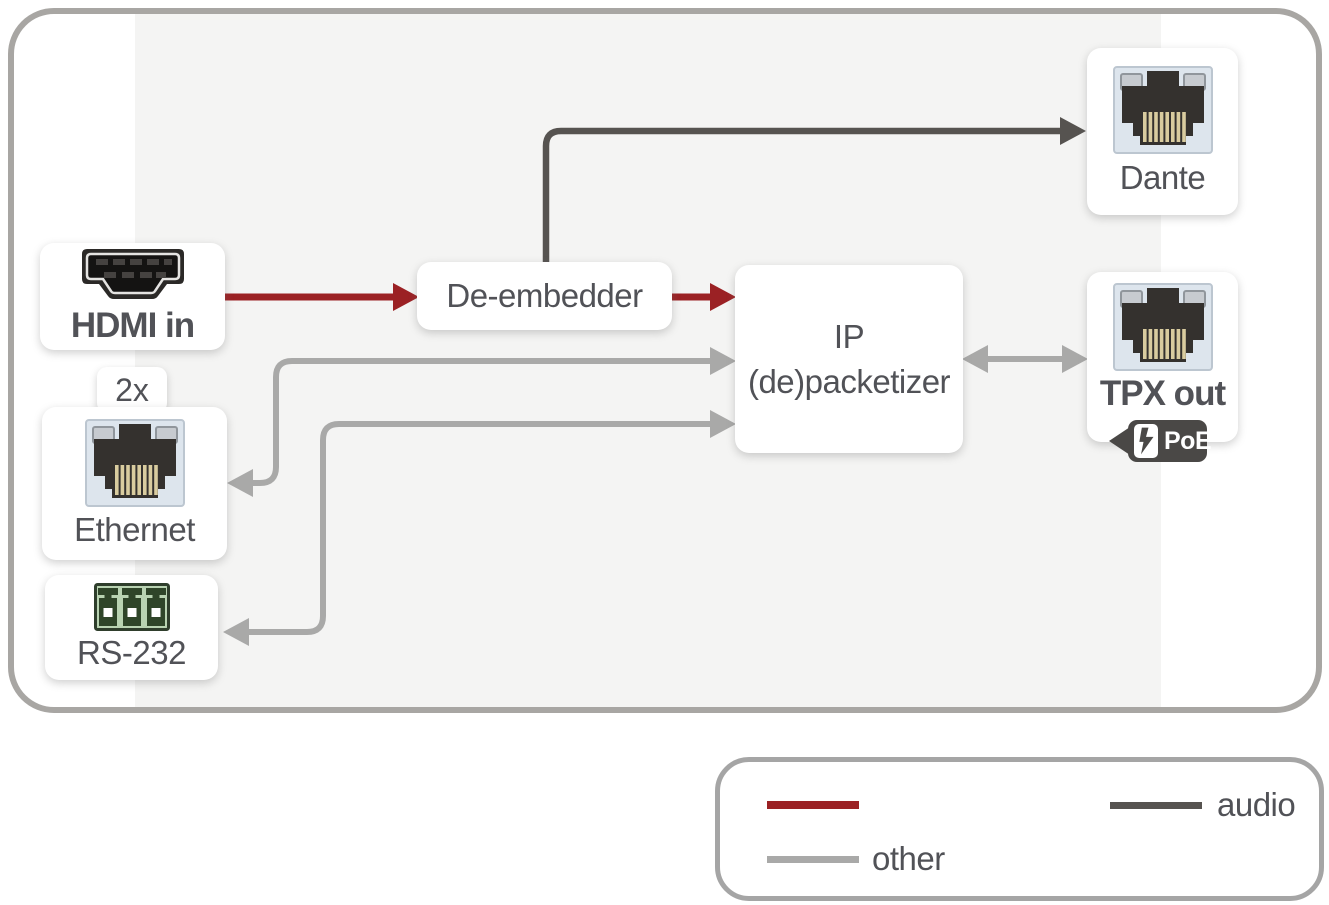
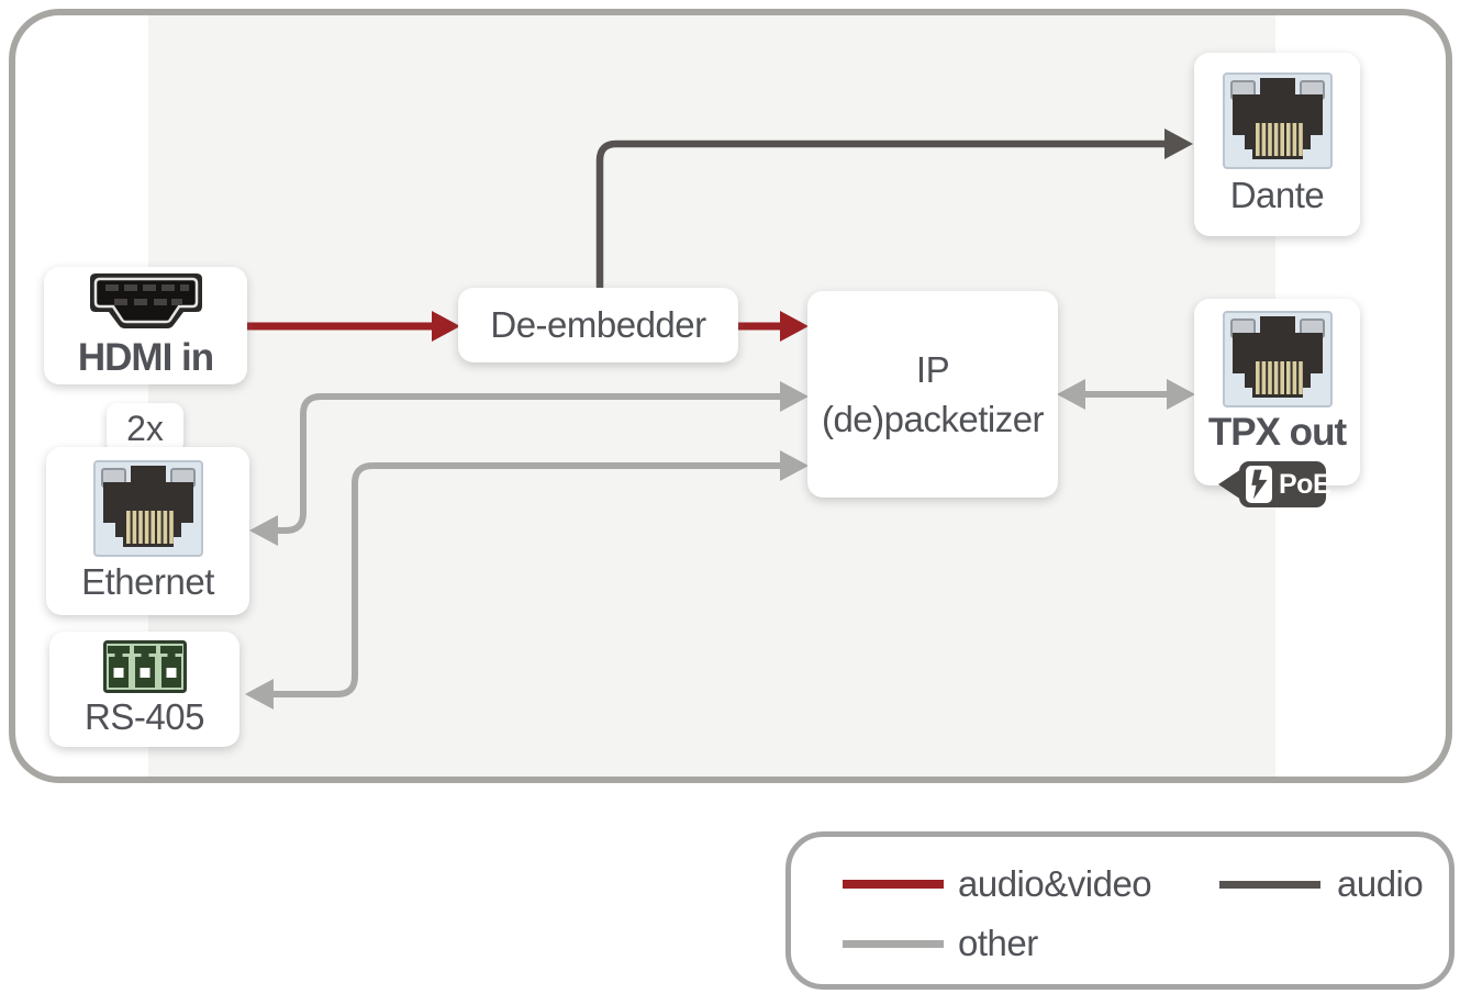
  2x
  HDMI in
  Ethernet
- RS-232
+ RS-405
  De-embedder
  IP
  (de)packetizer
  Dante
  TPX out
  PoE
+ audio&video
  audio
  other
